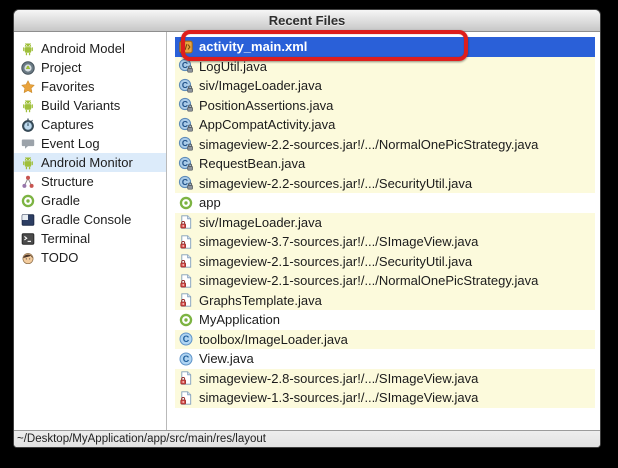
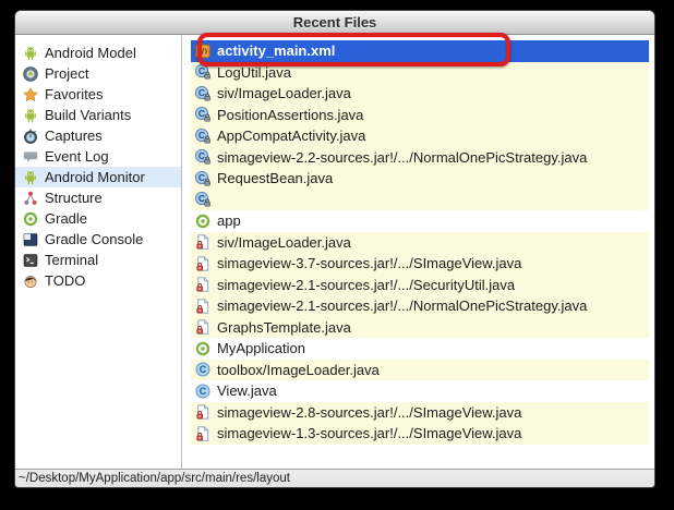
  Recent Files
  Android Model
  Project
  Favorites
  Build Variants
  Captures
  Event Log
  Android Monitor
  Structure
  Gradle
  Gradle Console
  Terminal
  TODO
  activity_main.xml
  C
  LogUtil.java
  C
  siv/ImageLoader.java
  C
  PositionAssertions.java
  C
  AppCompatActivity.java
  C
  simageview-2.2-sources.jar!/.../NormalOnePicStrategy.java
  C
  RequestBean.java
  C
- simageview-2.2-sources.jar!/.../SecurityUtil.java
  app
  siv/ImageLoader.java
  simageview-3.7-sources.jar!/.../SImageView.java
  simageview-2.1-sources.jar!/.../SecurityUtil.java
  simageview-2.1-sources.jar!/.../NormalOnePicStrategy.java
  GraphsTemplate.java
  MyApplication
  C
  toolbox/ImageLoader.java
  C
  View.java
  simageview-2.8-sources.jar!/.../SImageView.java
  simageview-1.3-sources.jar!/.../SImageView.java
  ~/Desktop/MyApplication/app/src/main/res/layout
